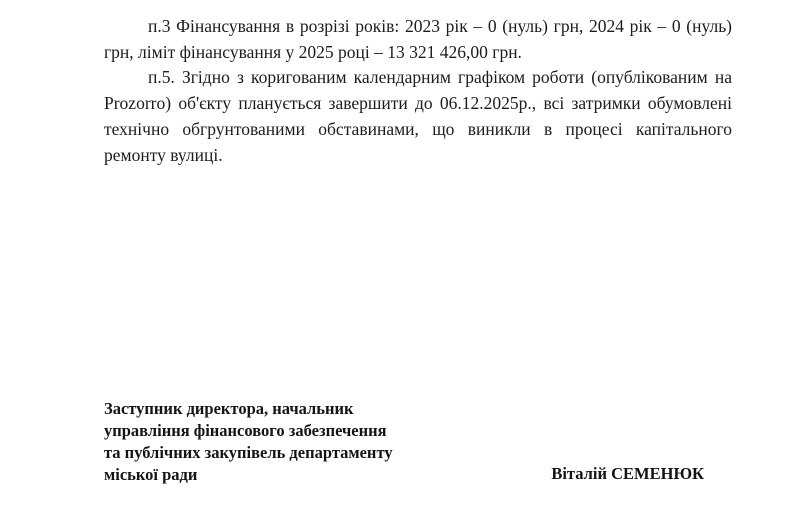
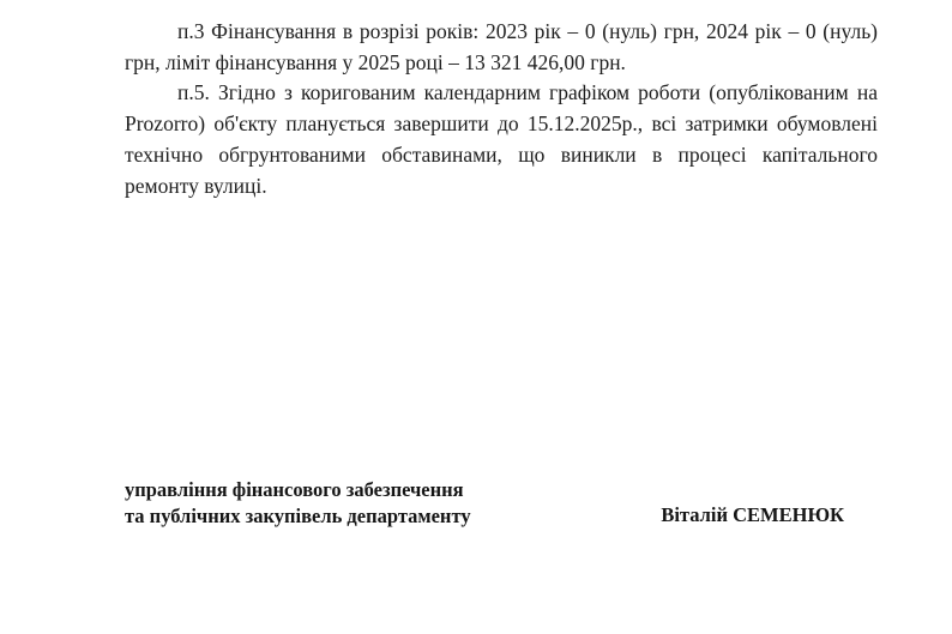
  п.3 Фінансування в розрізі років: 2023 рік – 0 (нуль) грн, 2024 рік – 0 (нуль) грн, ліміт фінансування у 2025 році – 13 321 426,00 грн.
- п.5. Згідно з коригованим календарним графіком роботи (опублікованим на Prozorro) об'єкту планується завершити до 06.12.2025р., всі затримки обумовлені технічно обгрунтованими обставинами, що виникли в процесі капітального ремонту вулиці.
+ п.5. Згідно з коригованим календарним графіком роботи (опублікованим на Prozorro) об'єкту планується завершити до 15.12.2025р., всі затримки обумовлені технічно обгрунтованими обставинами, що виникли в процесі капітального ремонту вулиці.
- Заступник директора, начальник
  управління фінансового забезпечення
  та публічних закупівель департаменту
- міської ради
  Віталій СЕМЕНЮК
